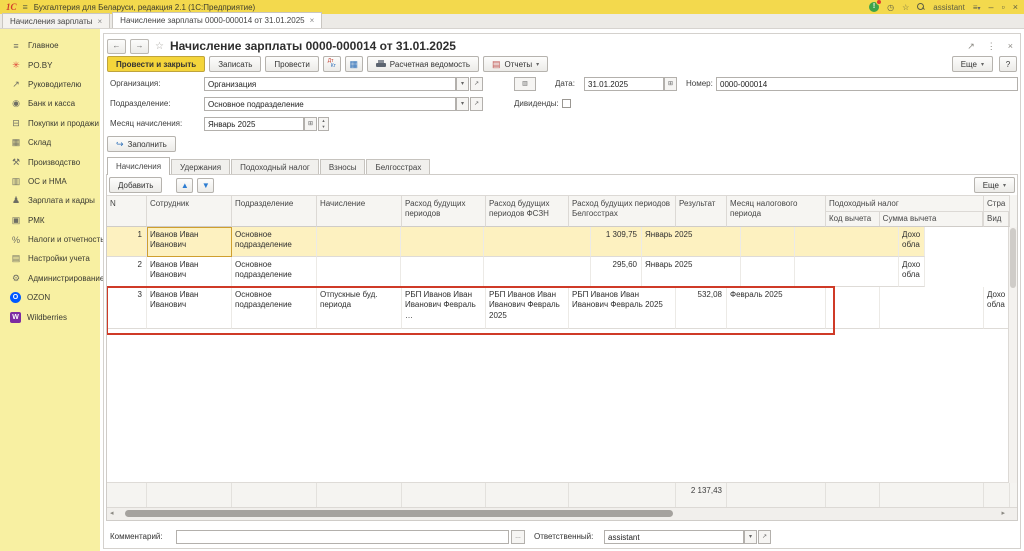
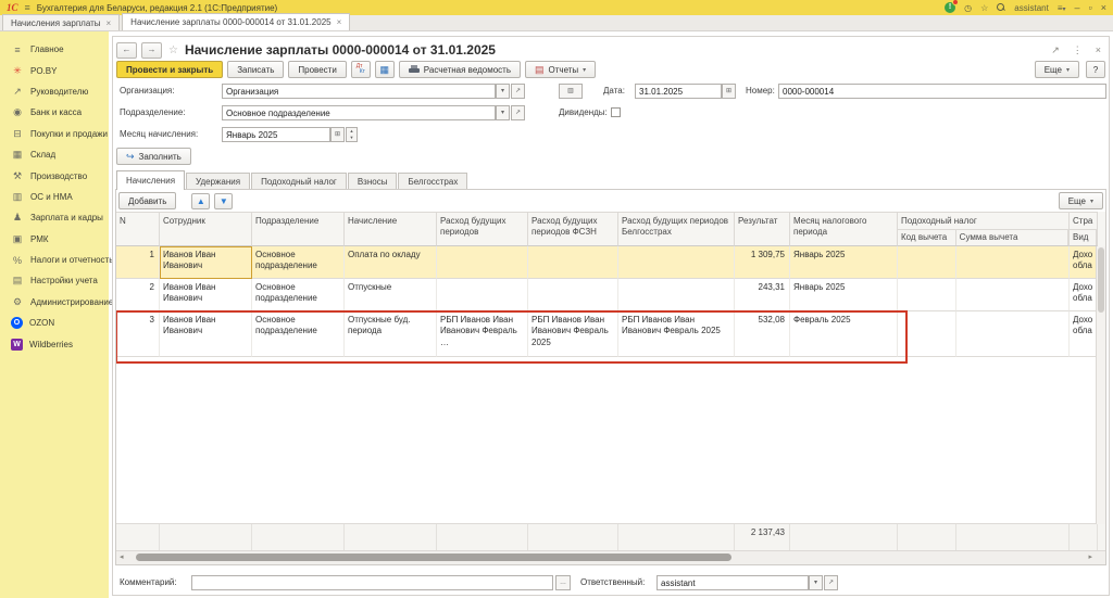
  1С
  ≡
  Бухгалтерия для Беларуси, редакция 2.1 (1С:Предприятие)
  ◷
  ☆
  assistant
  –
  ▫
  ×
  Начисления зарплаты
  ×
  Начисление зарплаты 0000-000014 от 31.01.2025
  ×
  ≡
  Главное
  ✳
  PO.BY
  ↗
  Руководителю
  ◉
  Банк и касса
  ⊟
  Покупки и продажи
  ▦
  Склад
  ⚒
  Производство
  ▥
  ОС и НМА
  ♟
  Зарплата и кадры
  ▣
  РМК
  %
  Налоги и отчетност
  ▤
  Настройки учета
  ⚙
  Администрировани
  OZON
  Wildberries
  ←
  →
  ☆
  Начисление зарплаты 0000-000014 от 31.01.2025
  ↗
  ⋮
  ×
  Провести и закрыть
  Записать
  Провести
  ▦
  Расчетная ведомость
  ▤
  Отчеты
  Еще
  ?
  Организация:
  Организация
  Дата:
  31.01.2025
  Номер:
  0000-000014
  Подразделение:
  Основное подразделение
  Дивиденды:
  Месяц начисления:
  Январь 2025
  ↪
  Заполнить
  Начисления
  Удержания
  Подоходный налог
  Взносы
  Белгосстрах
  Добавить
  ▲
  ▼
  Еще
  N
  Сотрудник
  Подразделение
  Начисление
  Расход будущих периодов
  Расход будущих периодов ФСЗН
  Расход будущих периодов Белгосстрах
  Результат
  Месяц налогового периода
  Подоходный налог
  Код вычета
  Сумма вычета
  Стра
  Вид
  1
  Иванов Иван Иванович
  Основное подразделение
+ Оплата по окладу
  1 309,75
  Январь 2025
  Дохо обла
  2
  Иванов Иван Иванович
  Основное подразделение
+ Отпускные
- 295,60
+ 243,31
  Январь 2025
  Дохо обла
  3
  Иванов Иван Иванович
  Основное подразделение
  Отпускные буд. периода
  РБП Иванов Иван Иванович Февраль …
  РБП Иванов Иван Иванович Февраль 2025
  РБП Иванов Иван Иванович Февраль 2025
  532,08
  Февраль 2025
  Дохо обла
  2 137,43
  Комментарий:
  Ответственный:
  assistant
